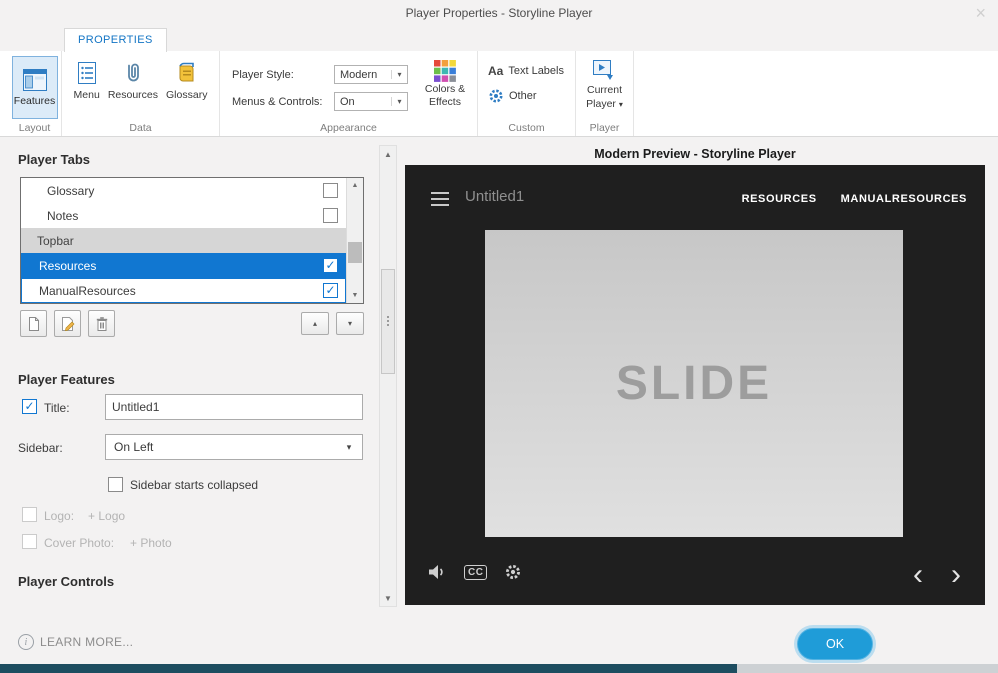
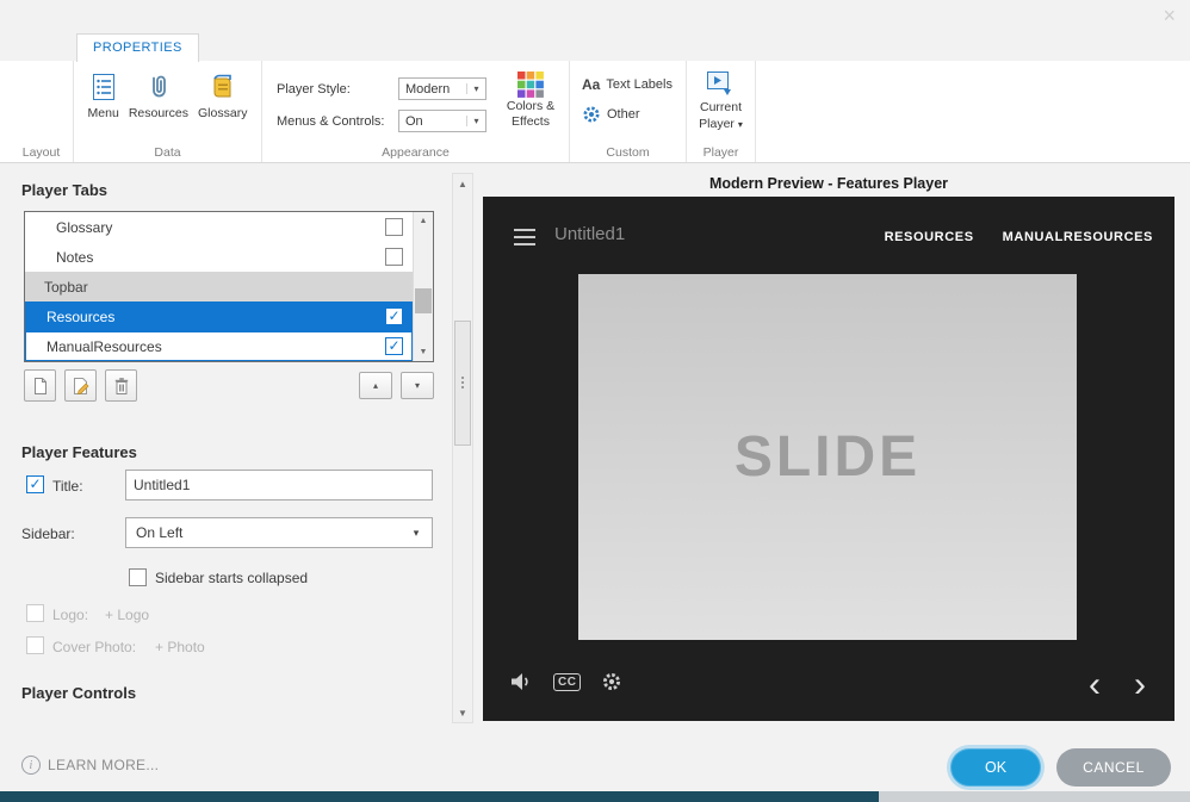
- Player Properties - Storyline Player
  ×
  PROPERTIES
- Features
  Layout
  Menu
  Resources
  Glossary
  Data
  Player Style:
  Modern
  ▾
  Menus & Controls:
  On
  ▾
  Colors &
  Effects
  Appearance
  Aa
  Text Labels
  Other
  Custom
  Current
  Player ▾
  Player
  Player Tabs
  Glossary
  Notes
  Topbar
  Resources
  ✓
  ManualResources
  ✓
  ▴
  ▾
  Player Features
  ✓
  Title:
  Untitled1
  Sidebar:
  On Left
  ▾
  Sidebar starts collapsed
  Logo:
  + Logo
  Cover Photo:
  + Photo
  Player Controls
  ▲
  ▼
- Modern Preview - Storyline Player
+ Modern Preview - Features Player
  Untitled1
  RESOURCES
  MANUALRESOURCES
  SLIDE
  CC
  ‹
  ›
  i
  LEARN MORE...
  OK
+ CANCEL
